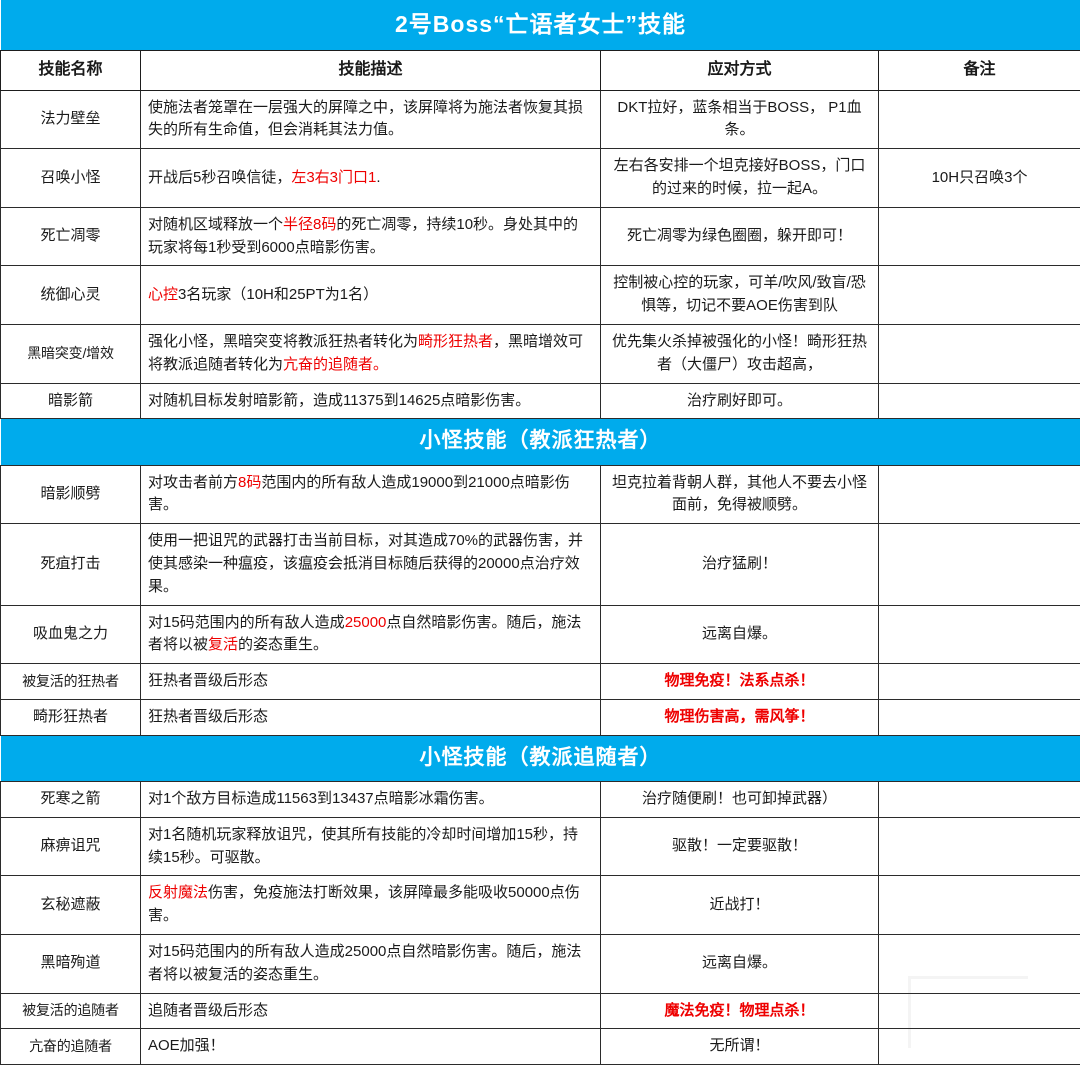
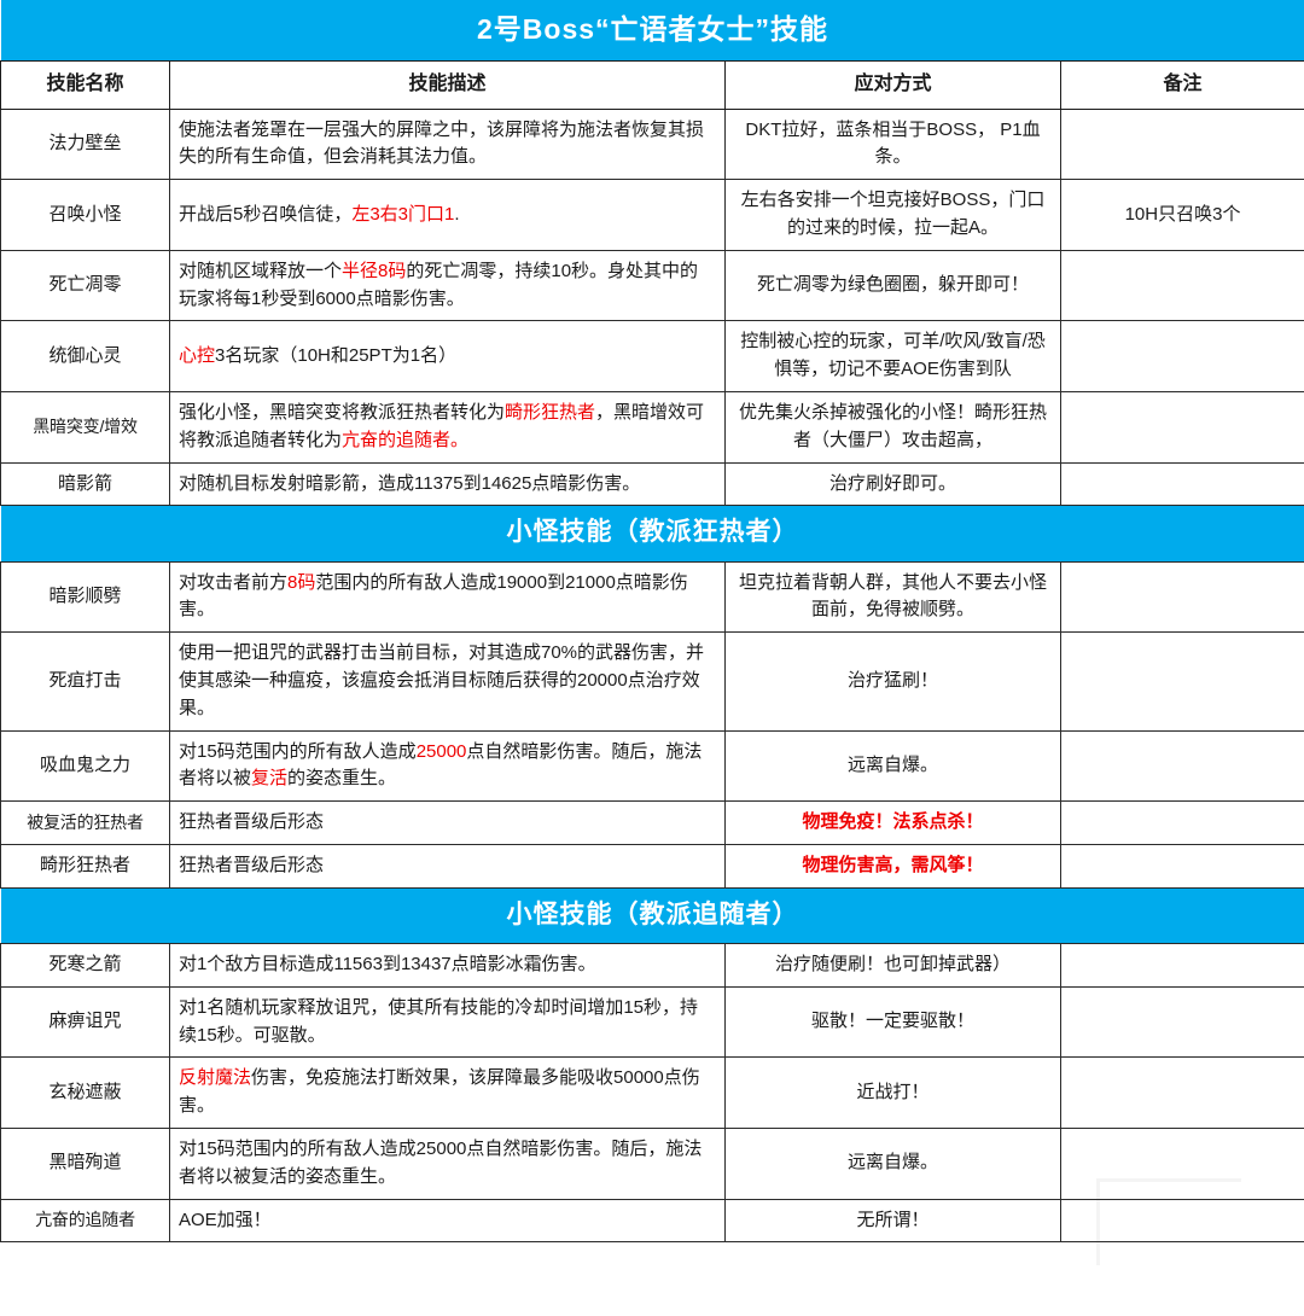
  2号Boss“亡语者女士”技能
  技能名称	技能描述	应对方式	备注
  法力壁垒	使施法者笼罩在一层强大的屏障之中，该屏障将为施法者恢复其损失的所有生命值，但会消耗其法力值。	DKT拉好，蓝条相当于BOSS， P1血条。
  召唤小怪	开战后5秒召唤信徒，左3右3门口1.	左右各安排一个坦克接好BOSS，门口的过来的时候，拉一起A。	10H只召唤3个
  死亡凋零	对随机区域释放一个半径8码的死亡凋零，持续10秒。身处其中的玩家将每1秒受到6000点暗影伤害。	死亡凋零为绿色圈圈，躲开即可！
  统御心灵	心控3名玩家（10H和25PT为1名）	控制被心控的玩家，可羊/吹风/致盲/恐惧等，切记不要AOE伤害到队
  黑暗突变/增效	强化小怪，黑暗突变将教派狂热者转化为畸形狂热者，黑暗增效可将教派追随者转化为亢奋的追随者。	优先集火杀掉被强化的小怪！畸形狂热者（大僵尸）攻击超高，
  暗影箭	对随机目标发射暗影箭，造成11375到14625点暗影伤害。	治疗刷好即可。
  小怪技能（教派狂热者）
  暗影顺劈	对攻击者前方8码范围内的所有敌人造成19000到21000点暗影伤害。	坦克拉着背朝人群，其他人不要去小怪面前，免得被顺劈。
  死疽打击	使用一把诅咒的武器打击当前目标，对其造成70%的武器伤害，并使其感染一种瘟疫，该瘟疫会抵消目标随后获得的20000点治疗效果。	治疗猛刷！
  吸血鬼之力	对15码范围内的所有敌人造成25000点自然暗影伤害。随后，施法者将以被复活的姿态重生。	远离自爆。
  被复活的狂热者	狂热者晋级后形态	物理免疫！法系点杀！
  畸形狂热者	狂热者晋级后形态	物理伤害高，需风筝！
  小怪技能（教派追随者）
  死寒之箭	对1个敌方目标造成11563到13437点暗影冰霜伤害。	治疗随便刷！也可卸掉武器）
  麻痹诅咒	对1名随机玩家释放诅咒，使其所有技能的冷却时间增加15秒，持续15秒。可驱散。	驱散！一定要驱散！
  玄秘遮蔽	反射魔法伤害，免疫施法打断效果，该屏障最多能吸收50000点伤害。	近战打！
  黑暗殉道	对15码范围内的所有敌人造成25000点自然暗影伤害。随后，施法者将以被复活的姿态重生。	远离自爆。
- 被复活的追随者	追随者晋级后形态	魔法免疫！物理点杀！
  亢奋的追随者	AOE加强！	无所谓！
